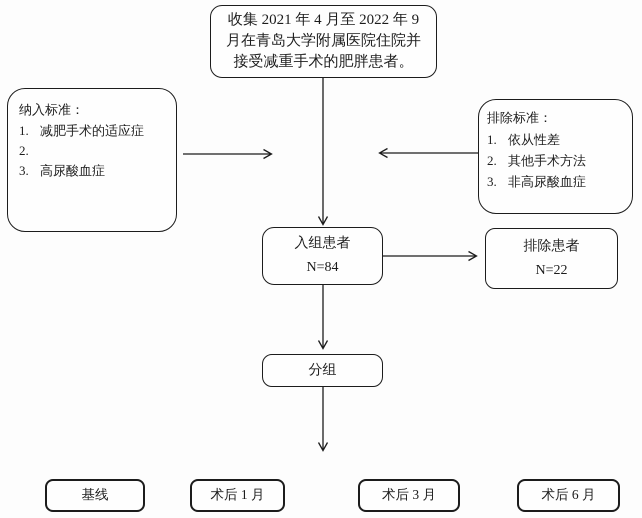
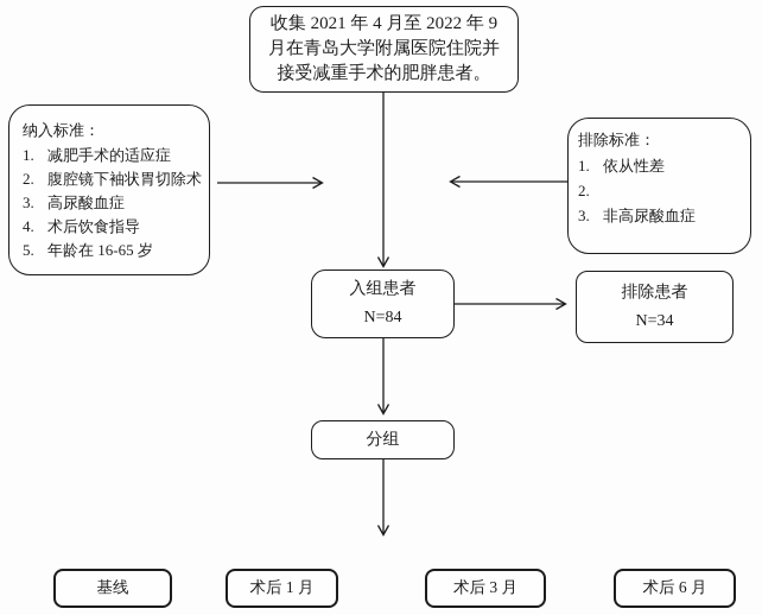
  收集 2021 年 4 月至 2022 年 9
  月在青岛大学附属医院住院并
  接受减重手术的肥胖患者。
  纳入标准：
  1.
  减肥手术的适应症
  2.
+ 腹腔镜下袖状胃切除术
  3.
  高尿酸血症
+ 4.
+ 术后饮食指导
+ 5.
+ 年龄在 16-65 岁
  排除标准：
  1.
  依从性差
  2.
- 其他手术方法
  3.
  非高尿酸血症
  入组患者
  N=84
  排除患者
- N=22
+ N=34
  分组
  基线
  术后 1 月
  术后 3 月
  术后 6 月
